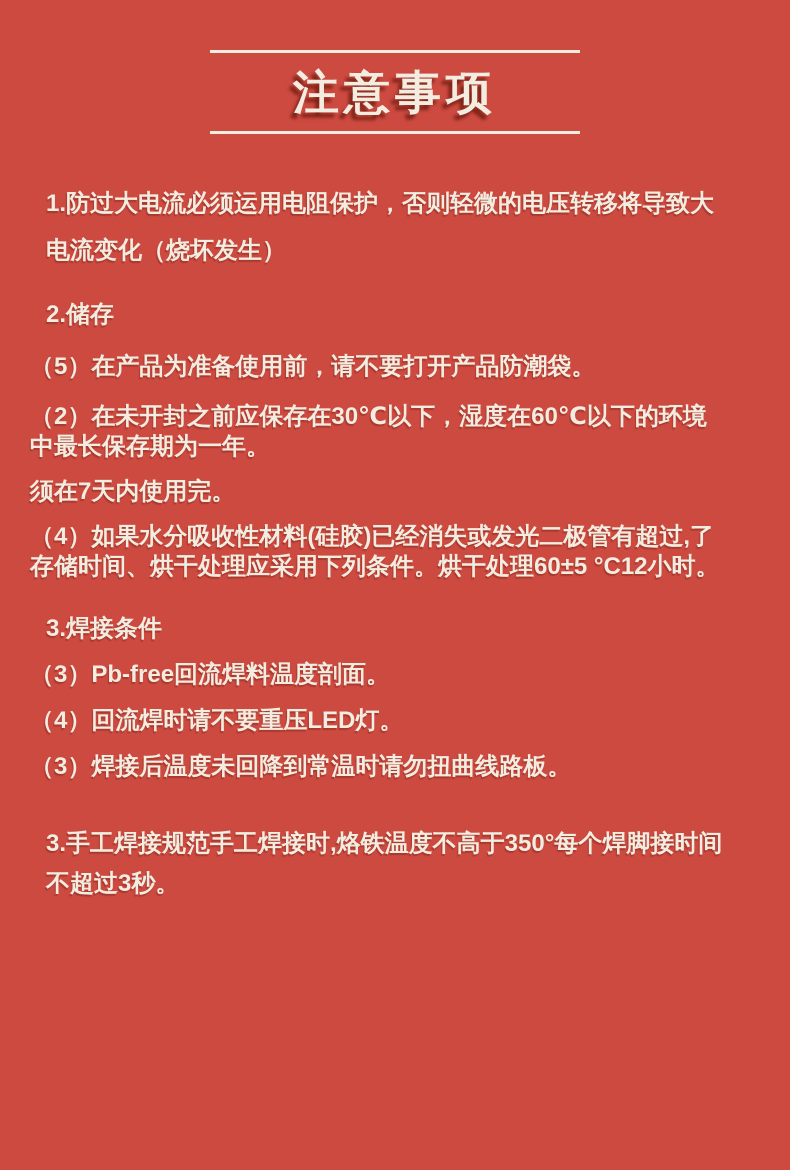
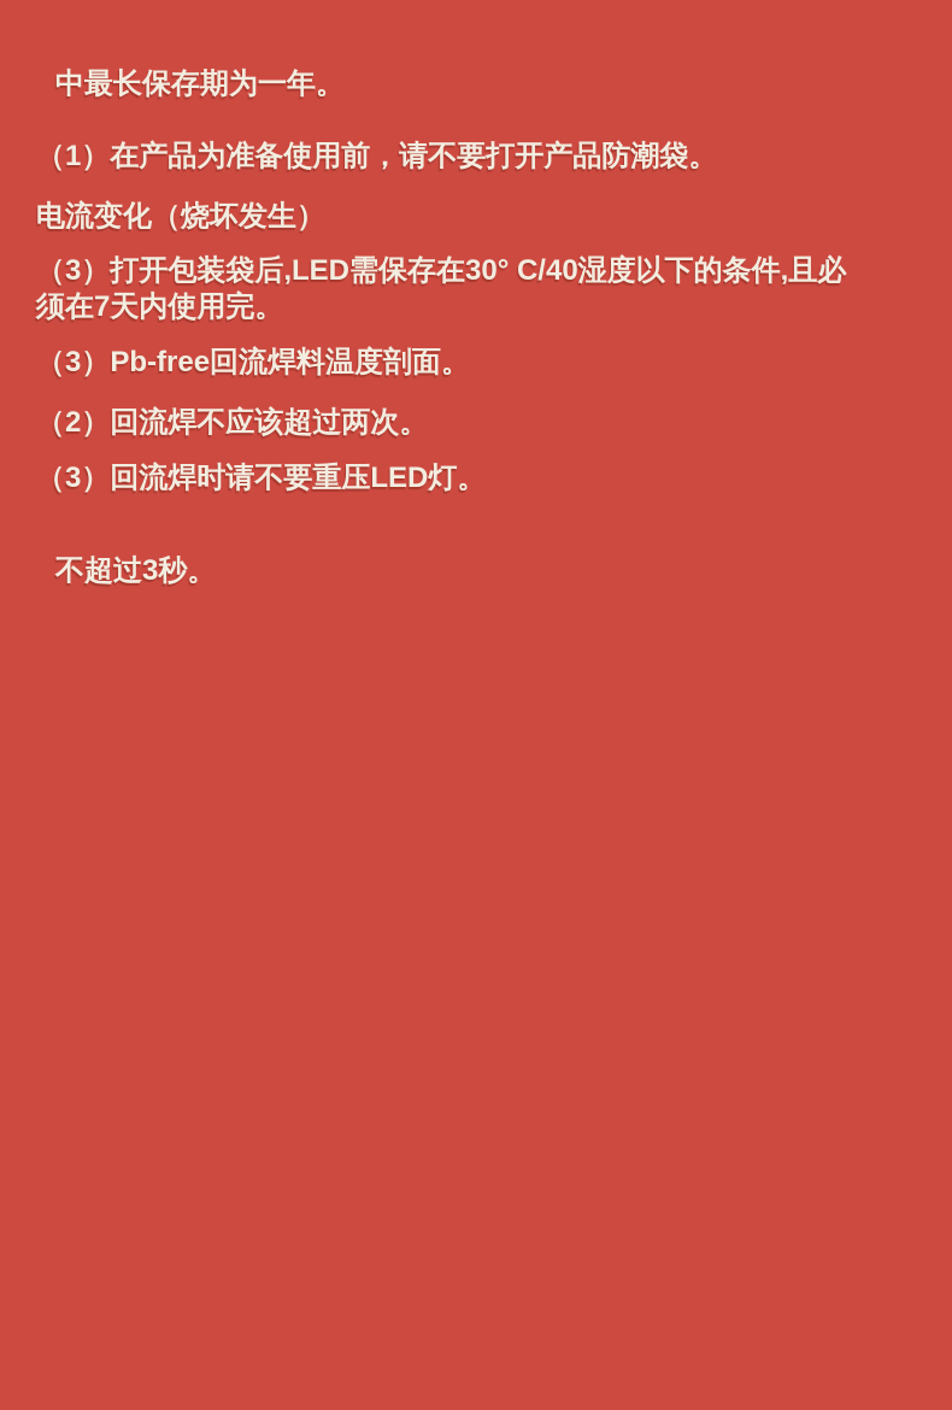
- 注意事项
- 1.防过大电流必须运用电阻保护，否则轻微的电压转移将导致大
- 电流变化（烧坏发生）
+ 中最长保存期为一年。
- 2.储存
- （5）在产品为准备使用前，请不要打开产品防潮袋。
+ （1）在产品为准备使用前，请不要打开产品防潮袋。
- （2）在未开封之前应保存在30℃以下，湿度在60℃以下的环境
- 中最长保存期为一年。
+ 电流变化（烧坏发生）
+ （3）打开包装袋后,LED需保存在30° C/40湿度以下的条件,且必
  须在7天内使用完。
- （4）如果水分吸收性材料(硅胶)已经消失或发光二极管有超过,了
- 存储时间、烘干处理应采用下列条件。烘干处理60±5 °C12小时。
- 3.焊接条件
  （3）Pb-free回流焊料温度剖面。
+ （2）回流焊不应该超过两次。
- （4）回流焊时请不要重压LED灯。
+ （3）回流焊时请不要重压LED灯。
- （3）焊接后温度未回降到常温时请勿扭曲线路板。
- 3.手工焊接规范手工焊接时,烙铁温度不高于350°每个焊脚接时间
  不超过3秒。
